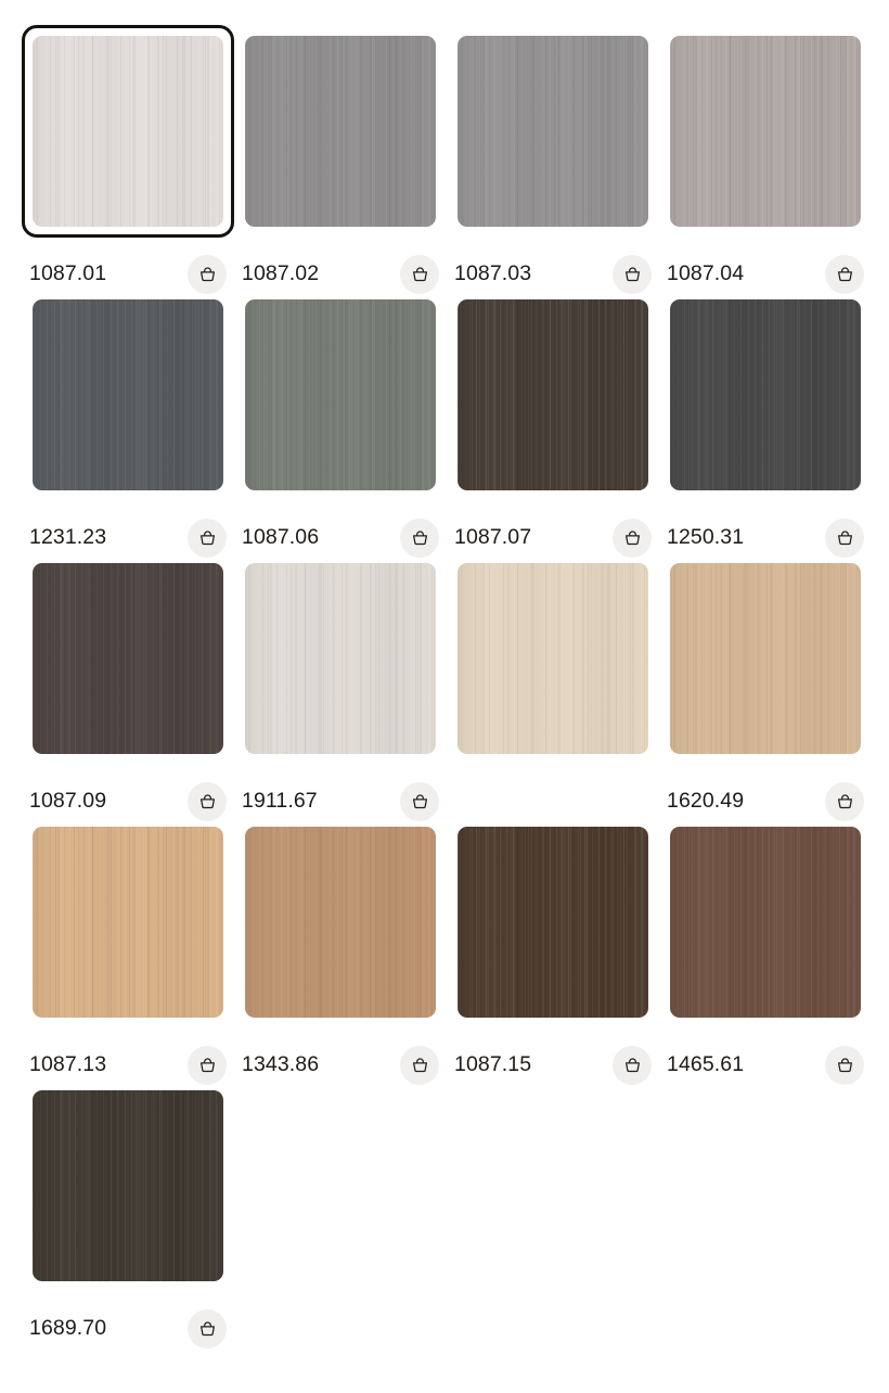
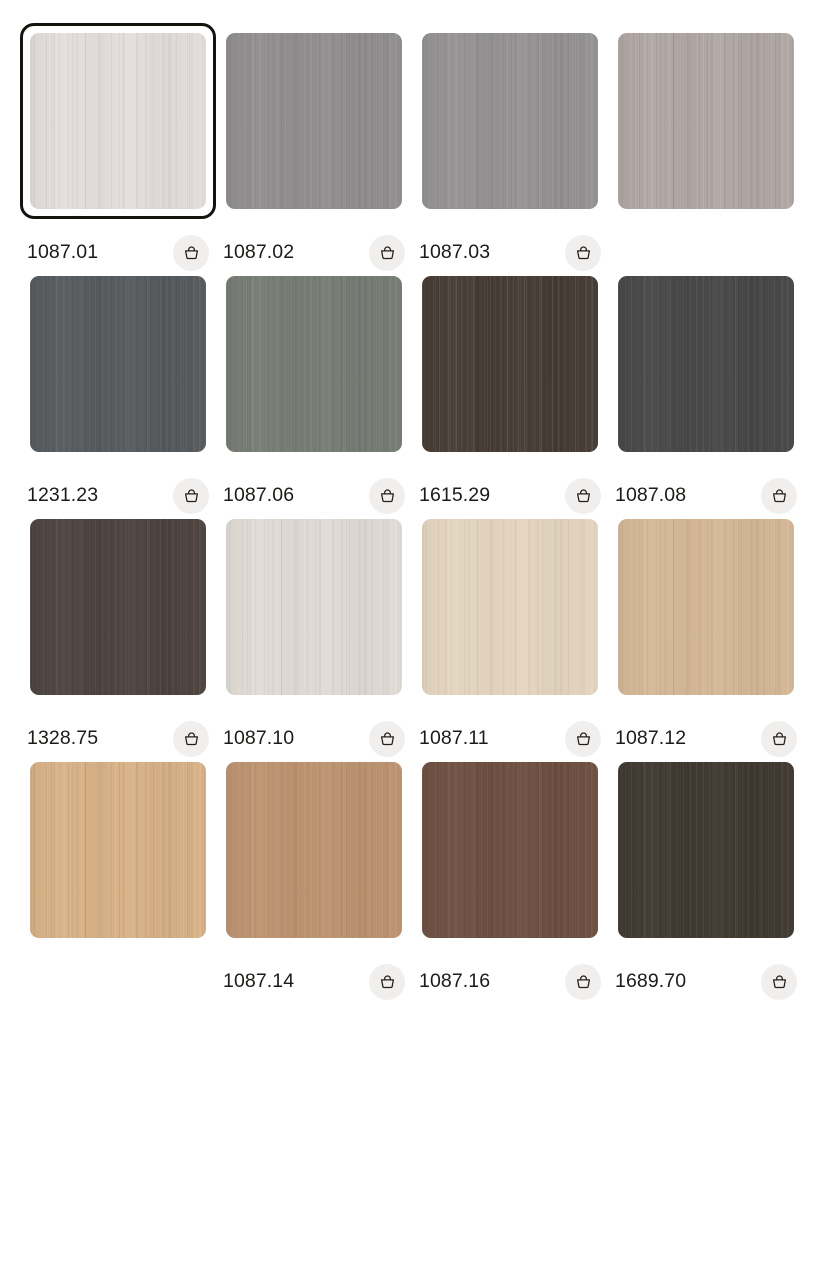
  1087.01
  1087.02
  1087.03
- 1087.04
  1231.23
  1087.06
- 1087.07
+ 1615.29
- 1250.31
+ 1087.08
- 1087.09
+ 1328.75
- 1911.67
+ 1087.10
+ 1087.11
- 1620.49
+ 1087.12
- 1087.13
- 1343.86
+ 1087.14
- 1087.15
- 1465.61
+ 1087.16
  1689.70
